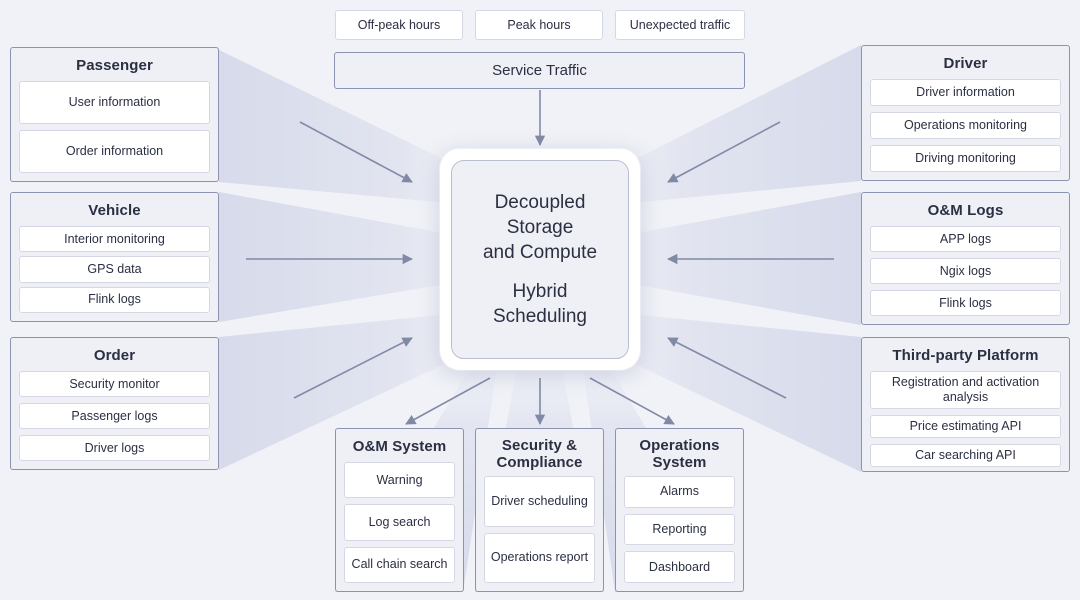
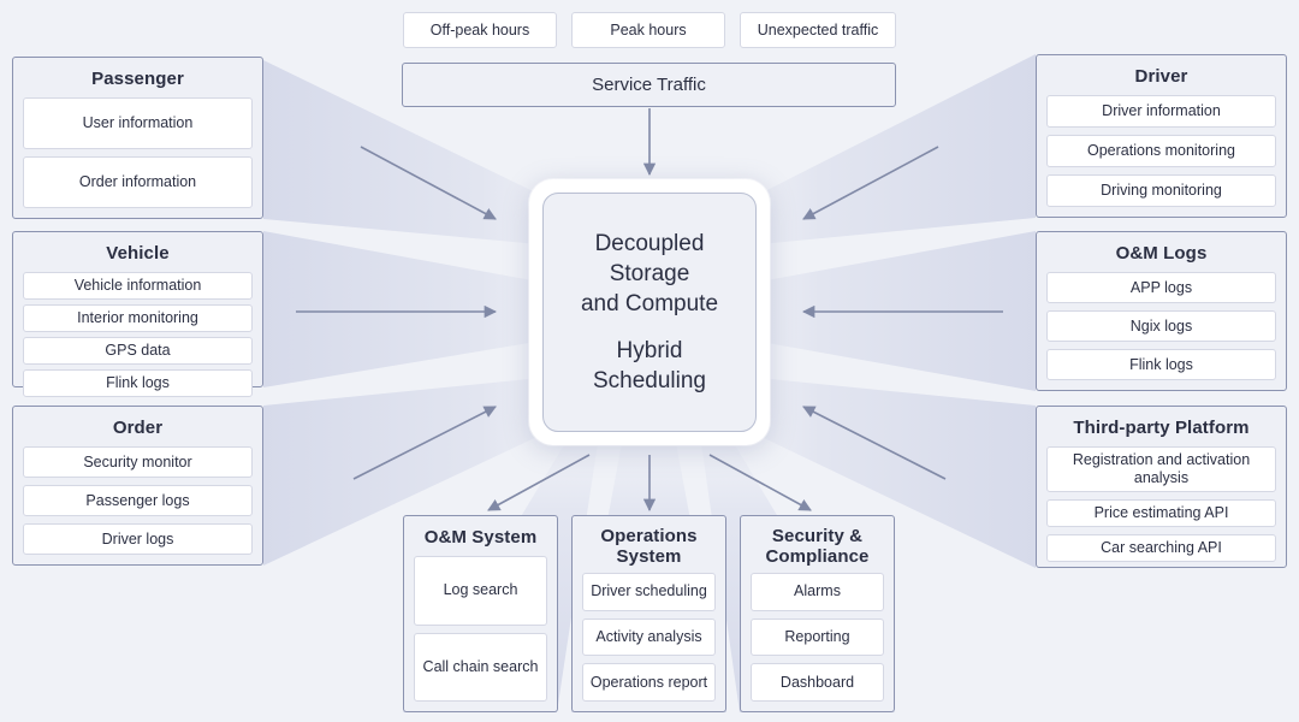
  Off-peak hours
  Peak hours
  Unexpected traffic
  Service Traffic
  Decoupled
  Storage
  and Compute
  Hybrid
  Scheduling
  Passenger
  User information
  Order information
  Vehicle
+ Vehicle information
  Interior monitoring
  GPS data
  Flink logs
  Order
  Security monitor
  Passenger logs
  Driver logs
  Driver
  Driver information
  Operations monitoring
  Driving monitoring
  O&M Logs
  APP logs
  Ngix logs
  Flink logs
  Third-party Platform
  Registration and activation analysis
  Price estimating API
  Car searching API
  O&M System
- Warning
  Log search
  Call chain search
- Security & Compliance
+ Operations System
  Driver scheduling
+ Activity analysis
  Operations report
- Operations System
+ Security & Compliance
  Alarms
  Reporting
  Dashboard
